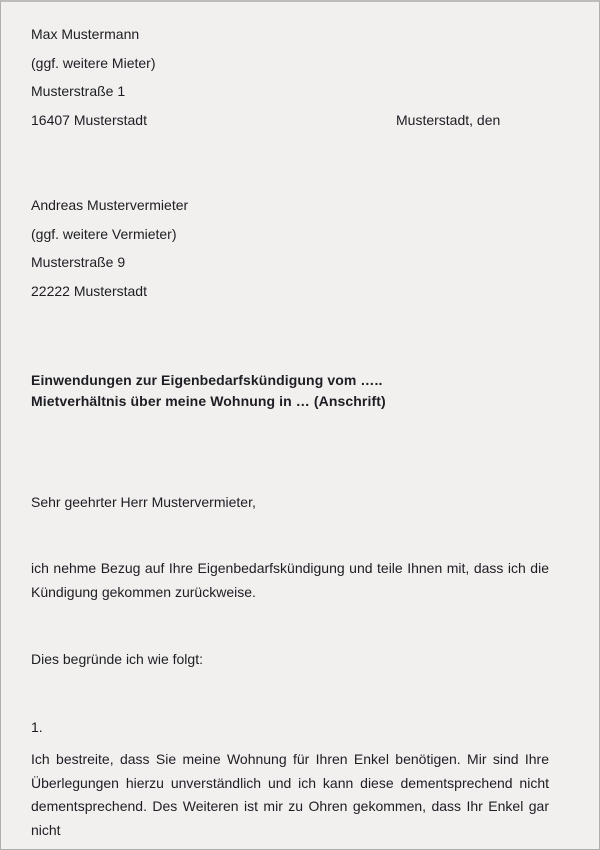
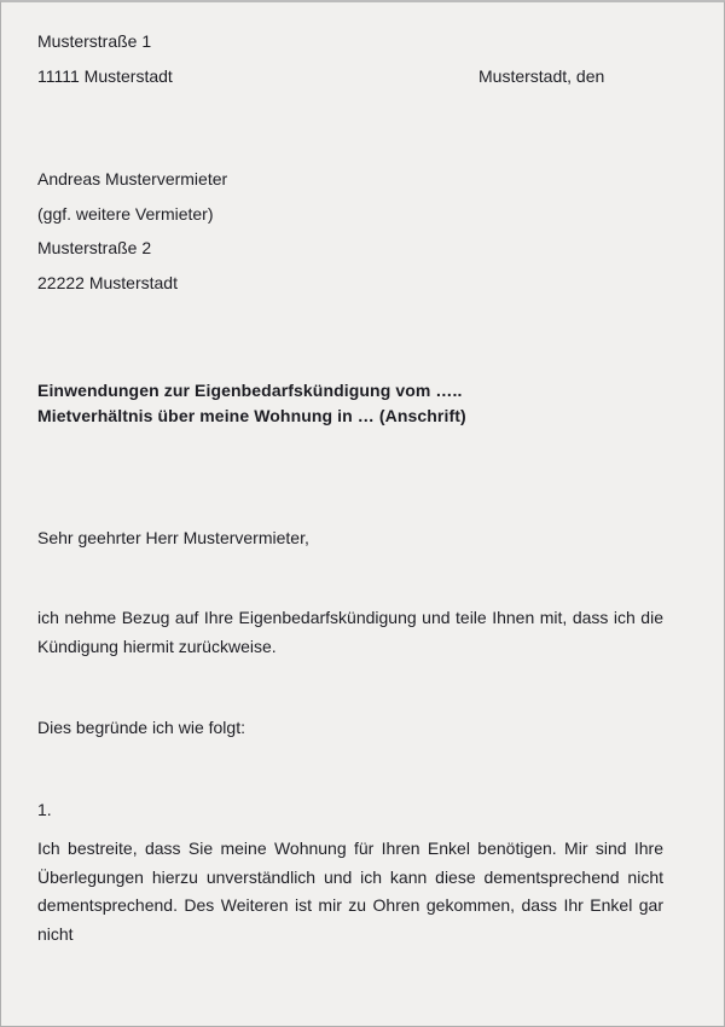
- Max Mustermann
- (ggf. weitere Mieter)
  Musterstraße 1
- 16407 Musterstadt
+ 11111 Musterstadt
  Musterstadt, den
  Andreas Mustervermieter
  (ggf. weitere Vermieter)
- Musterstraße 9
+ Musterstraße 2
  22222 Musterstadt
  Einwendungen zur Eigenbedarfskündigung vom …..
  Mietverhältnis über meine Wohnung in … (Anschrift)
  Sehr geehrter Herr Mustervermieter,
- ich nehme Bezug auf Ihre Eigenbedarfskündigung und teile Ihnen mit, dass ich die Kündigung gekommen zurückweise.
+ ich nehme Bezug auf Ihre Eigenbedarfskündigung und teile Ihnen mit, dass ich die Kündigung hiermit zurückweise.
  Dies begründe ich wie folgt:
  1.
  Ich bestreite, dass Sie meine Wohnung für Ihren Enkel benötigen. Mir sind Ihre Überlegungen hierzu unverständlich und ich kann diese dementsprechend nicht dementsprechend. Des Weiteren ist mir zu Ohren gekommen, dass Ihr Enkel gar nicht
